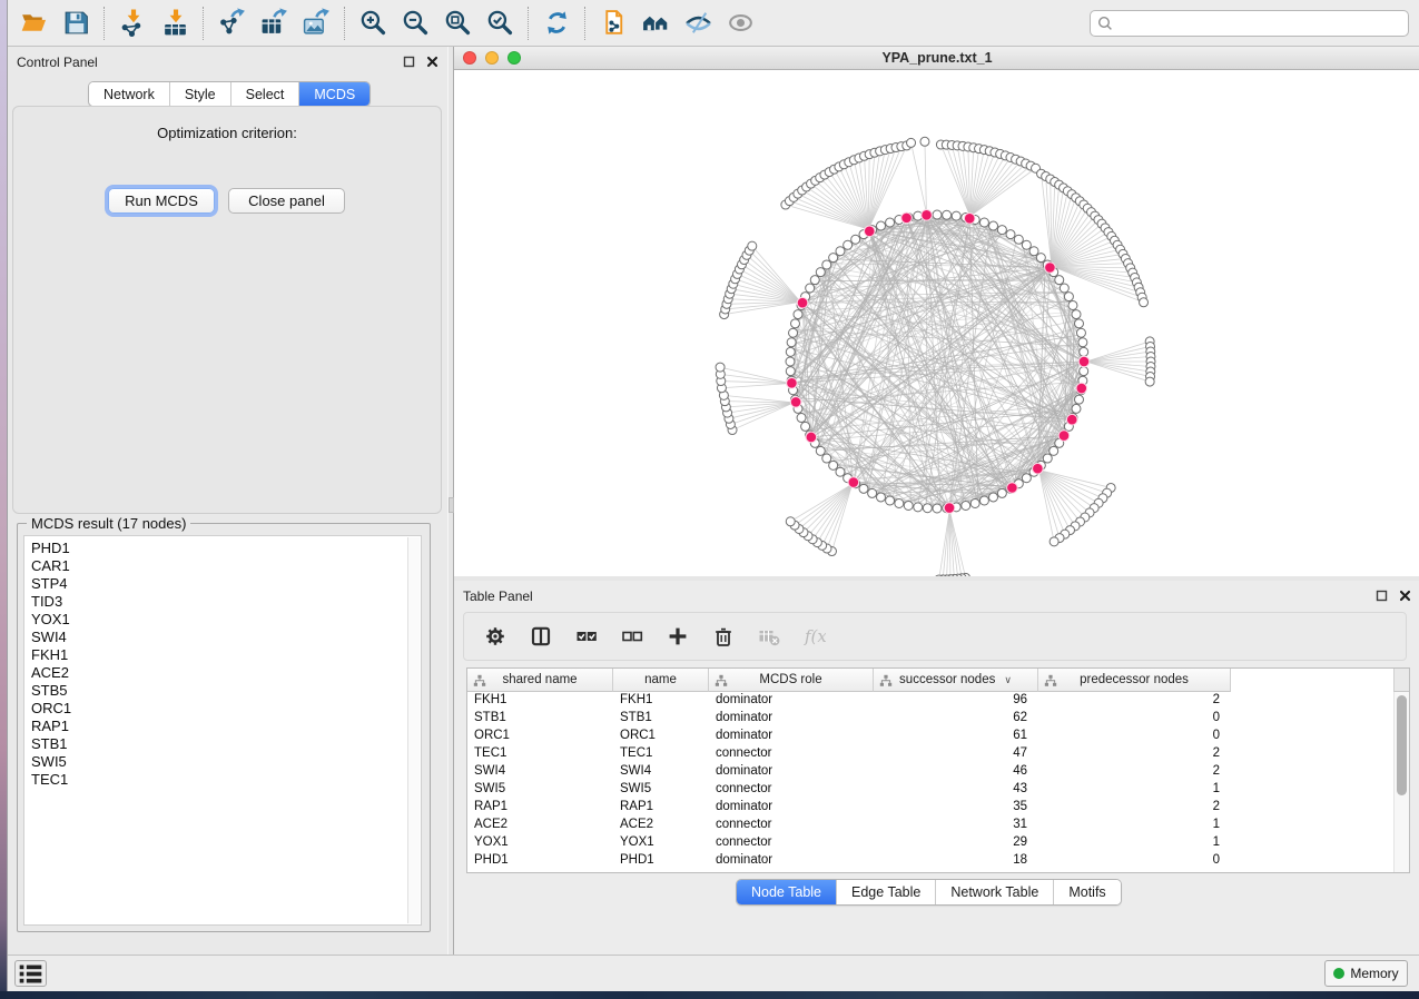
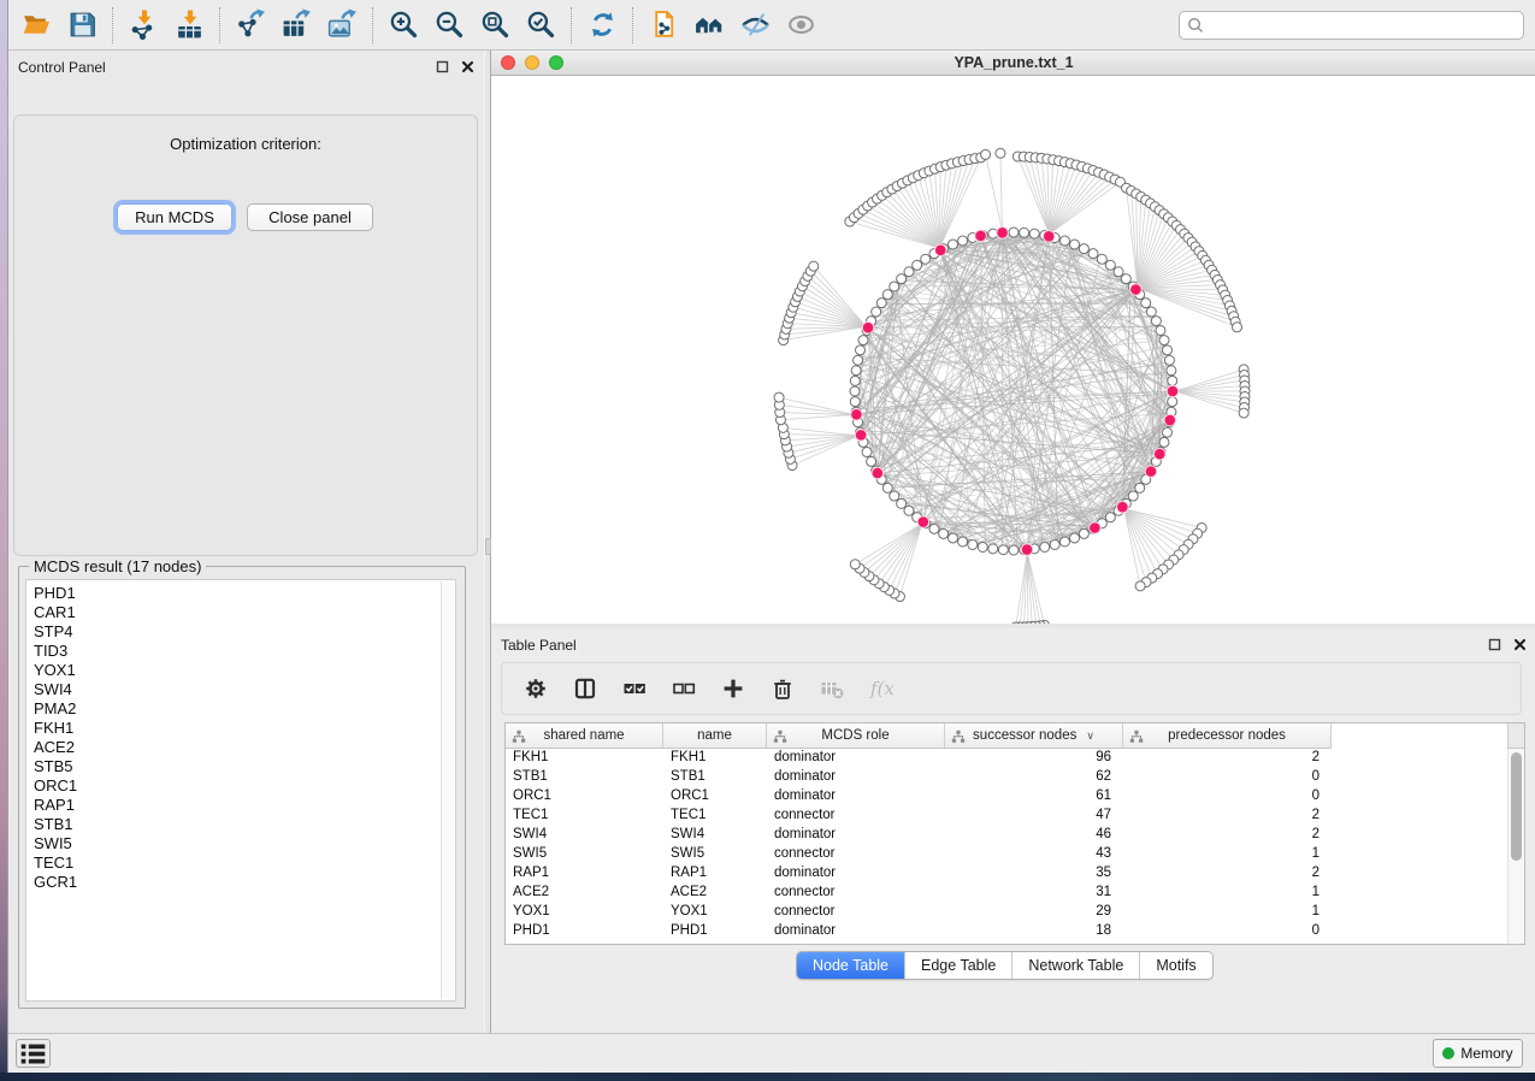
  Control Panel
- Network
- Style
- Select
- MCDS
  Optimization criterion:
  Run MCDS
  Close panel
  MCDS result (17 nodes)
  PHD1
  CAR1
  STP4
  TID3
  YOX1
  SWI4
+ PMA2
  FKH1
  ACE2
  STB5
  ORC1
  RAP1
  STB1
  SWI5
  TEC1
+ GCR1
  YPA_prune.txt_1
  Table Panel
  f(x
  shared name
  name
  MCDS role
  successor nodes
  ∨
  predecessor nodes
  FKH1
  FKH1
  dominator
  96
  2
  STB1
  STB1
  dominator
  62
  0
  ORC1
  ORC1
  dominator
  61
  0
  TEC1
  TEC1
  connector
  47
  2
  SWI4
  SWI4
  dominator
  46
  2
  SWI5
  SWI5
  connector
  43
  1
  RAP1
  RAP1
  dominator
  35
  2
  ACE2
  ACE2
  connector
  31
  1
  YOX1
  YOX1
  connector
  29
  1
  PHD1
  PHD1
  dominator
  18
  0
  Node Table
  Edge Table
  Network Table
  Motifs
  Memory
